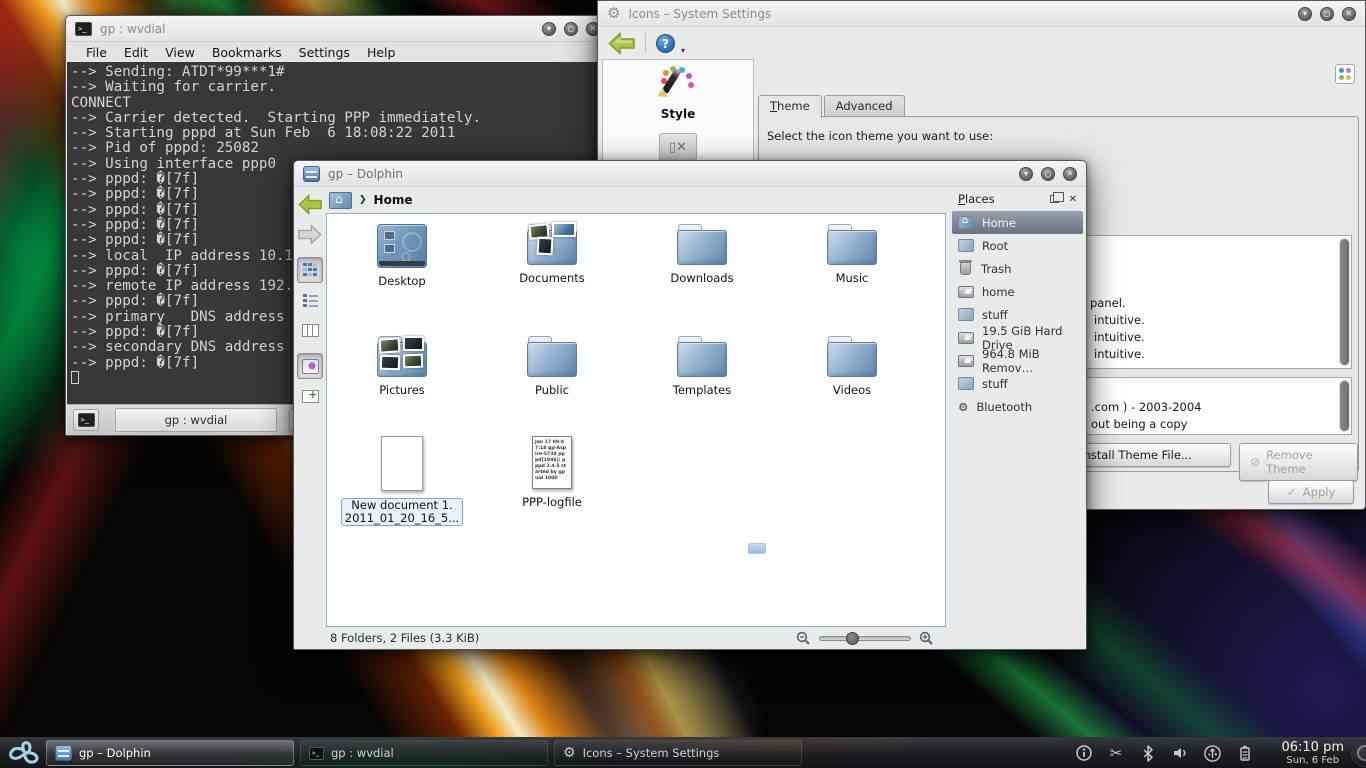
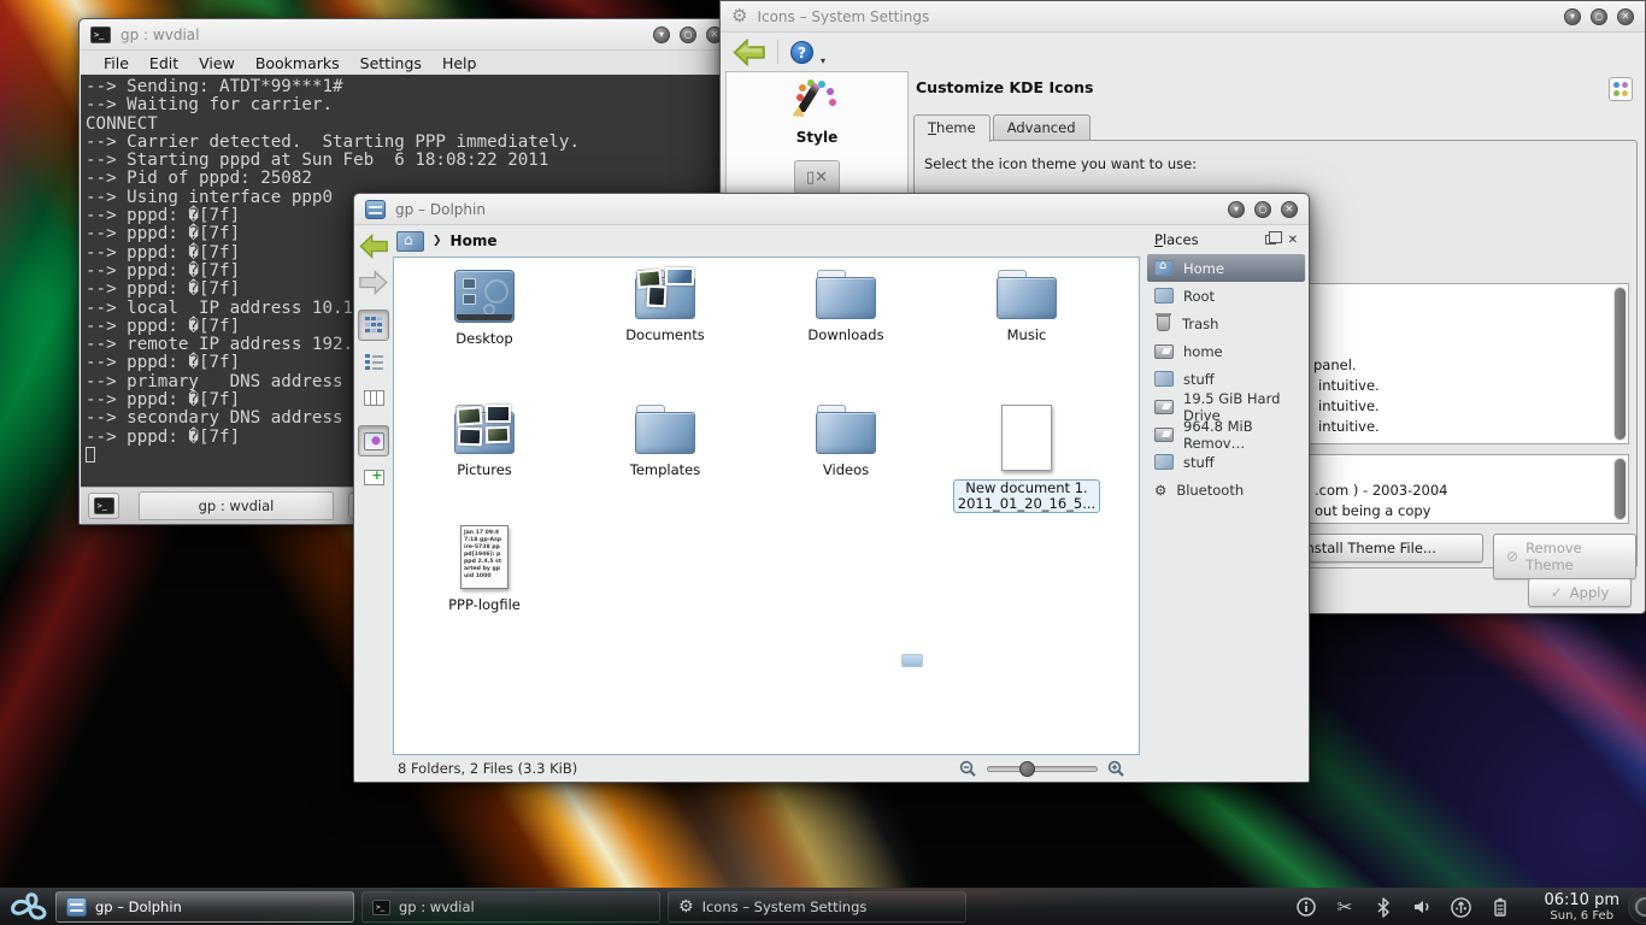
  >_
  gp : wvdial
  ▾
  ○
  ✕
  File
  Edit
  View
  Bookmarks
  Settings
  Help
  --> Sending: ATDT*99***1#
  --> Waiting for carrier.
  CONNECT
  --> Carrier detected. Starting PPP immediately.
  --> Starting pppd at Sun Feb 6 18:08:22 2011
  --> Pid of pppd: 25082
  --> Using interface ppp0
  --> pppd: �[7f]
  --> pppd: �[7f]
  --> pppd: �[7f]
  --> pppd: �[7f]
  --> pppd: �[7f]
  --> local IP address 10.1
  --> pppd: �[7f]
  --> remote IP address 192.
  --> pppd: �[7f]
  --> primary DNS address
  --> pppd: �[7f]
  --> secondary DNS address
  --> pppd: �[7f]
  >_
  gp : wvdial
  ⚙
  Icons – System Settings
  ▾
  ○
  ✕
  ?
  ▾
  Style
  ▯✕
+ Customize KDE Icons
  Theme
  Advanced
  Select the icon theme you want to use:
  panel.
  intuitive.
  intuitive.
  intuitive.
  .com ) - 2003-2004
  out being a copy
  nstall Theme File...
  ⊘
  Remove Theme
  ✓
  Apply
  gp – Dolphin
  ▾
  ○
  ✕
  ❯
  Home
  Desktop
  Documents
  Downloads
  Music
  Pictures
- Public
  Templates
  Videos
  New document 1.
  2011_01_20_16_5...
  PPP-logfile
  Places
  ✕
  Home
  Root
  Trash
  home
  stuff
  19.5 GiB Hard Drive
  964.8 MiB Remov…
  stuff
  ⚙
  Bluetooth
  8 Folders, 2 Files (3.3 KiB)
  gp – Dolphin
  gp : wvdial
  ⚙
  Icons – System Settings
  ✂
  06:10 pm
  Sun, 6 Feb
